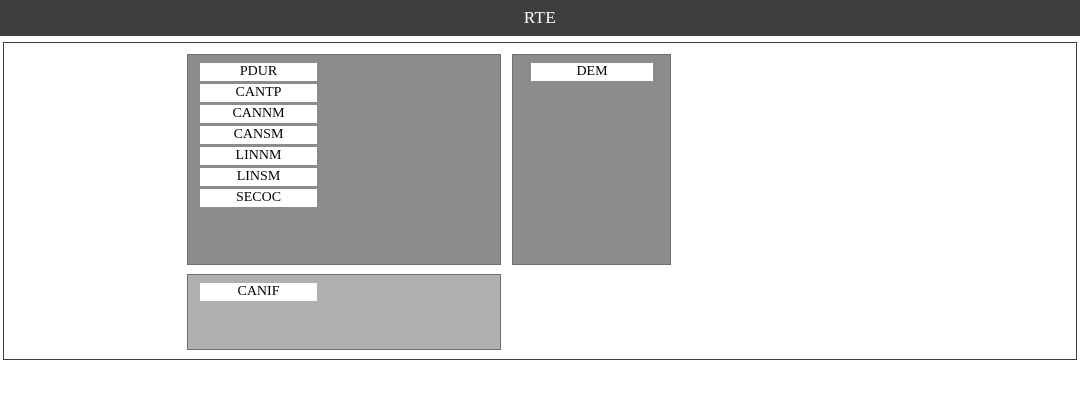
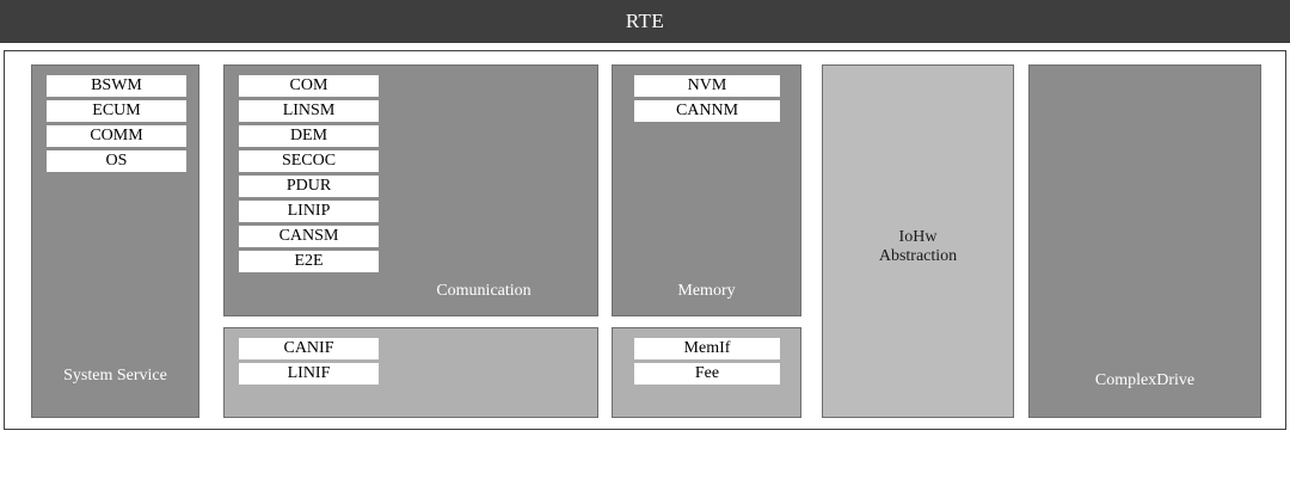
  RTE
+ BSWM
+ ECUM
+ COMM
+ OS
+ System Service
+ COM
- PDUR
+ LINSM
- CANTP
- CANNM
+ DEM
- CANSM
+ SECOC
- LINNM
- LINSM
+ PDUR
+ LINIP
- SECOC
+ CANSM
+ E2E
+ Comunication
  CANIF
+ LINIF
+ NVM
- DEM
+ CANNM
+ Memory
+ MemIf
+ Fee
+ IoHw
+ Abstraction
+ ComplexDrive
